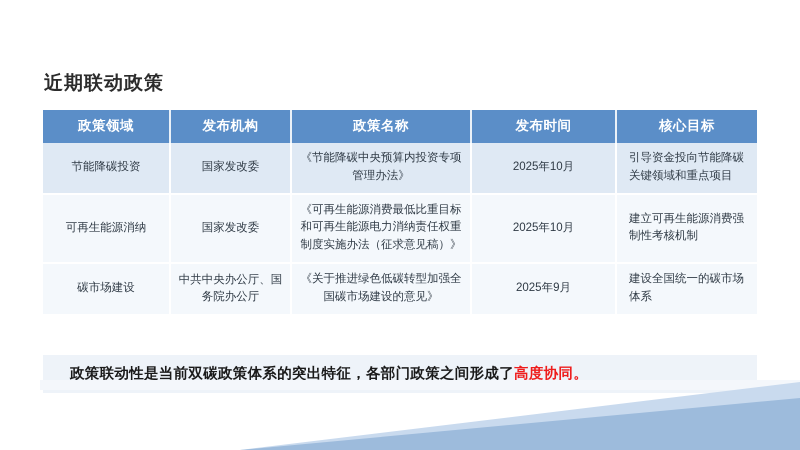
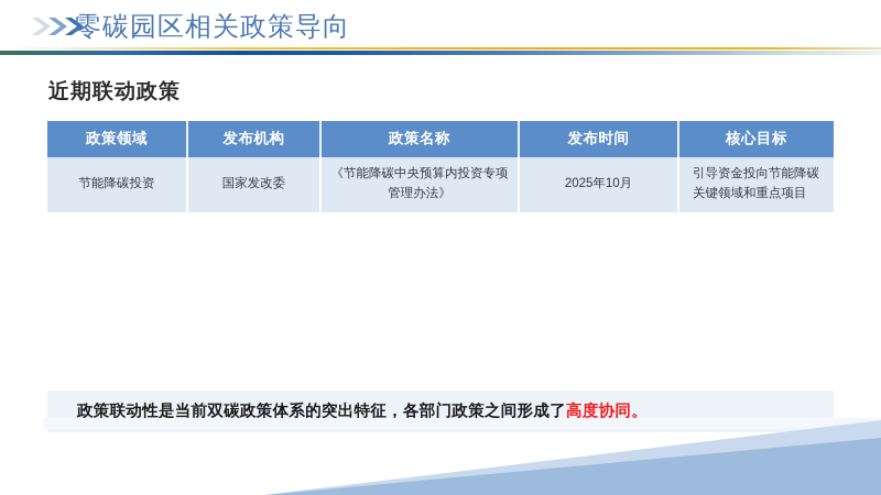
+ 零碳园区相关政策导向
  近期联动政策
  政策领域	发布机构	政策名称	发布时间	核心目标
  节能降碳投资	国家发改委	《节能降碳中央预算内投资专项管理办法》	2025年10月	引导资金投向节能降碳关键领域和重点项目
- 可再生能源消纳	国家发改委	《可再生能源消费最低比重目标和可再生能源电力消纳责任权重制度实施办法（征求意见稿）》	2025年10月	建立可再生能源消费强制性考核机制
- 碳市场建设	中共中央办公厅、国务院办公厅	《关于推进绿色低碳转型加强全国碳市场建设的意见》	2025年9月	建设全国统一的碳市场体系
  政策联动性是当前双碳政策体系的突出特征，各部门政策之间形成了高度协同。
